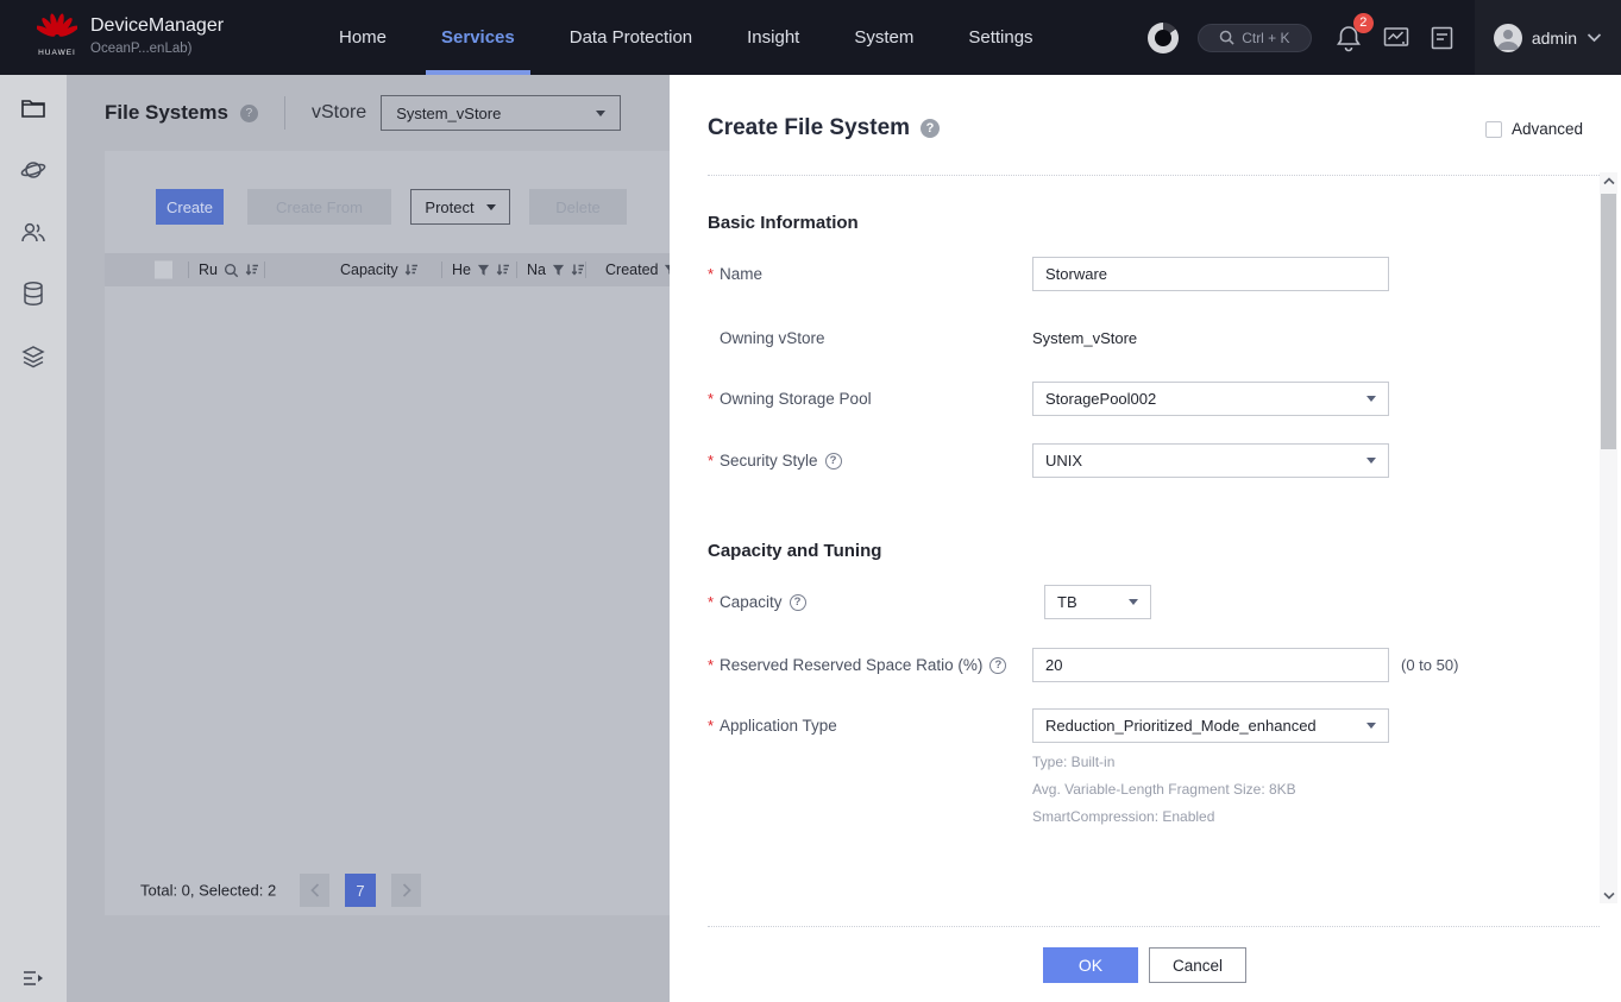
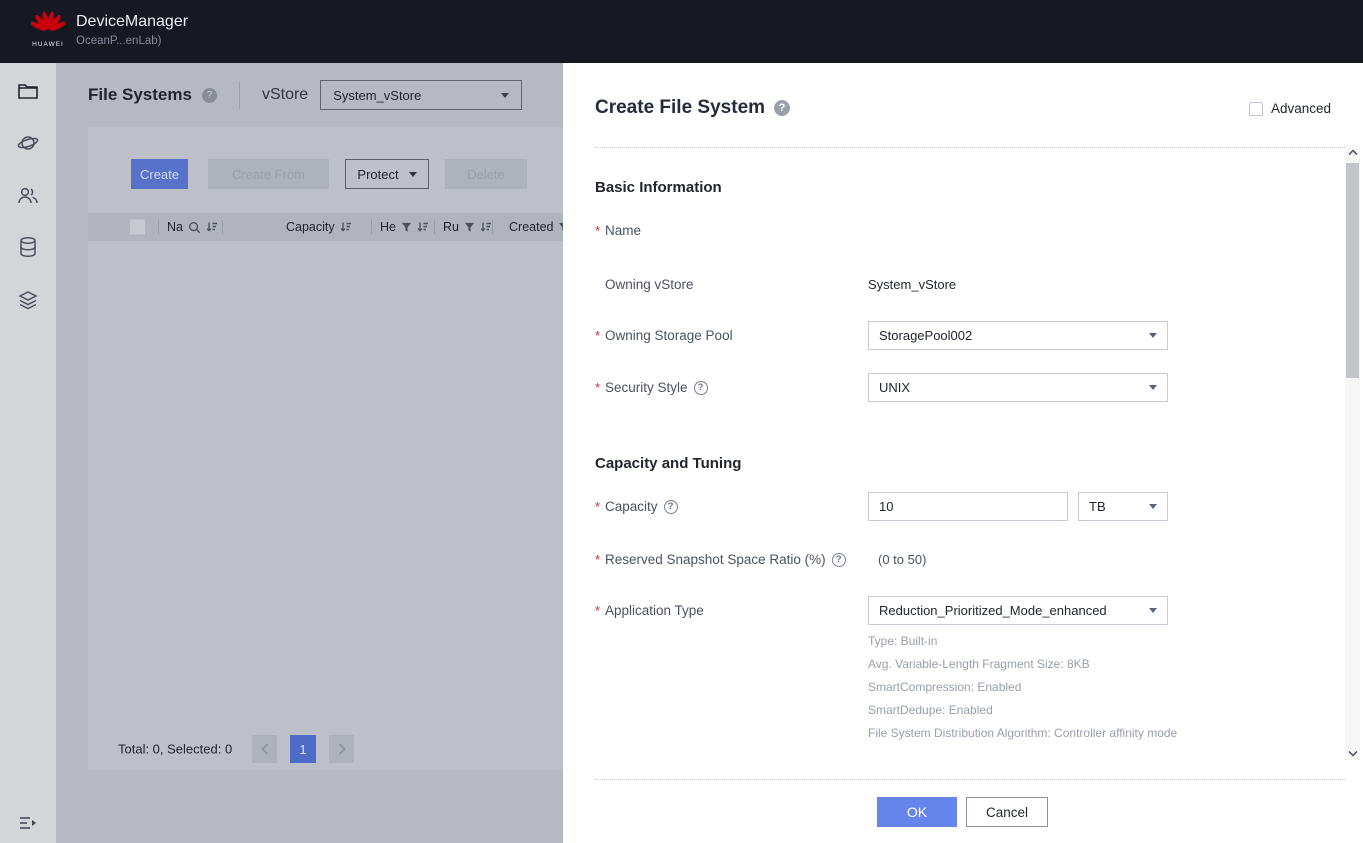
  DeviceManager
  OceanP...enLab)
- Home
- Services
- Data Protection
- Insight
- System
- Settings
- Ctrl + K
- 2
- admin
  File Systems
  ?
  vStore
  System_vStore
  Create
  Protect
- Ru
+ Na
  Capacity
  He
- Na
+ Ru
  Created
- Total: 0, Selected: 2
+ Total: 0, Selected: 0
- 7
+ 1
  Create File System
  ?
  Advanced
  Basic Information
  *
  Name
- Storware
  Owning vStore
  System_vStore
  *
  Owning Storage Pool
  StoragePool002
  *
  Security Style
  ?
  UNIX
  Capacity and Tuning
  *
  Capacity
  ?
+ 10
  TB
  *
- Reserved Reserved Space Ratio (%)
+ Reserved Snapshot Space Ratio (%)
  ?
- 20
  (0 to 50)
  *
  Application Type
  Reduction_Prioritized_Mode_enhanced
  Type: Built-in
  Avg. Variable-Length Fragment Size: 8KB
  SmartCompression: Enabled
+ SmartDedupe: Enabled
+ File System Distribution Algorithm: Controller affinity mode
  OK
  Cancel
